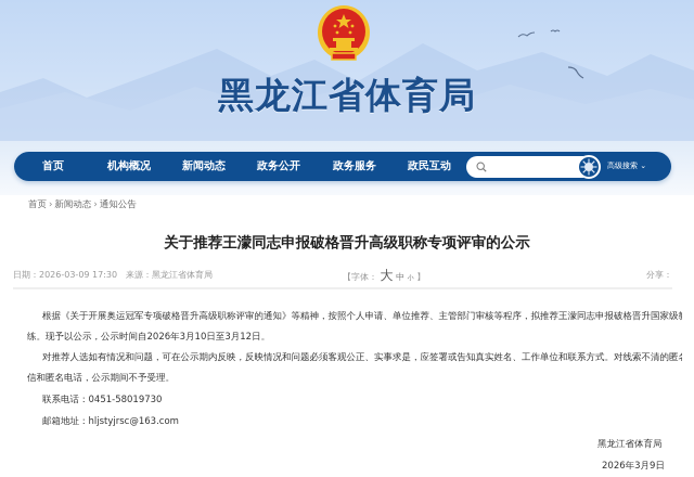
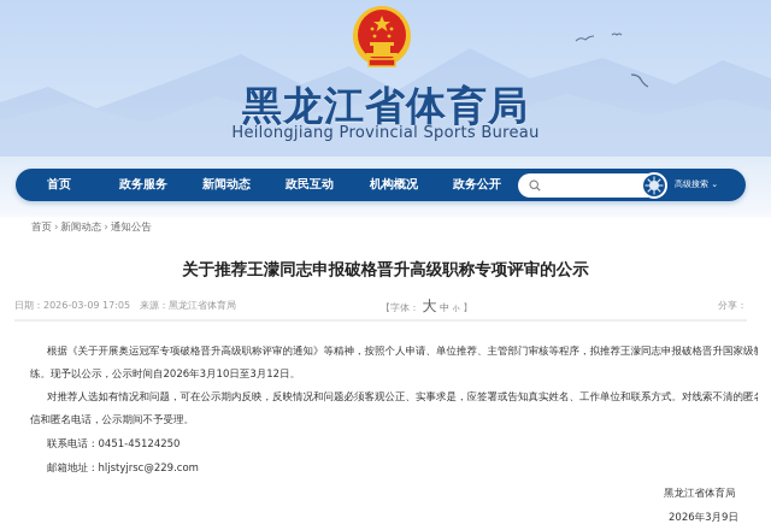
  黑龙江省体育局
+ Heilongjiang Provincial Sports Bureau
  首页
- 机构概况
+ 政务服务
  新闻动态
- 政务公开
+ 政民互动
- 政务服务
+ 机构概况
- 政民互动
+ 政务公开
  高级搜索 ⌄
  首页 › 新闻动态 › 通知公告
  关于推荐王濛同志申报破格晋升高级职称专项评审的公示
- 日期：2026-03-09 17:30
+ 日期：2026-03-09 17:05
  来源：黑龙江省体育局
  【字体： 大 中 】
  分享：
  根据《关于开展奥运冠军专项破格晋升高级职称评审的通知》等精神，按照个人申请、单位推荐、主管部门审核等程序，拟推荐王濛同志申报破格晋升国家级
  练。现予以公示，公示时间自2026年3月10日至3月12日。
  对推荐人选如有情况和问题，可在公示期内反映，反映情况和问题必须客观公正、实事求是，应签署或告知真实姓名、工作单位和联系方式。对线索不清的匿
  信和匿名电话，公示期间不予受理。
- 联系电话：0451-58019730
+ 联系电话：0451-45124250
- 邮箱地址：hljstyjrsc@163.com
+ 邮箱地址：hljstyjrsc@229.com
  黑龙江省体育局
  2026年3月9日
